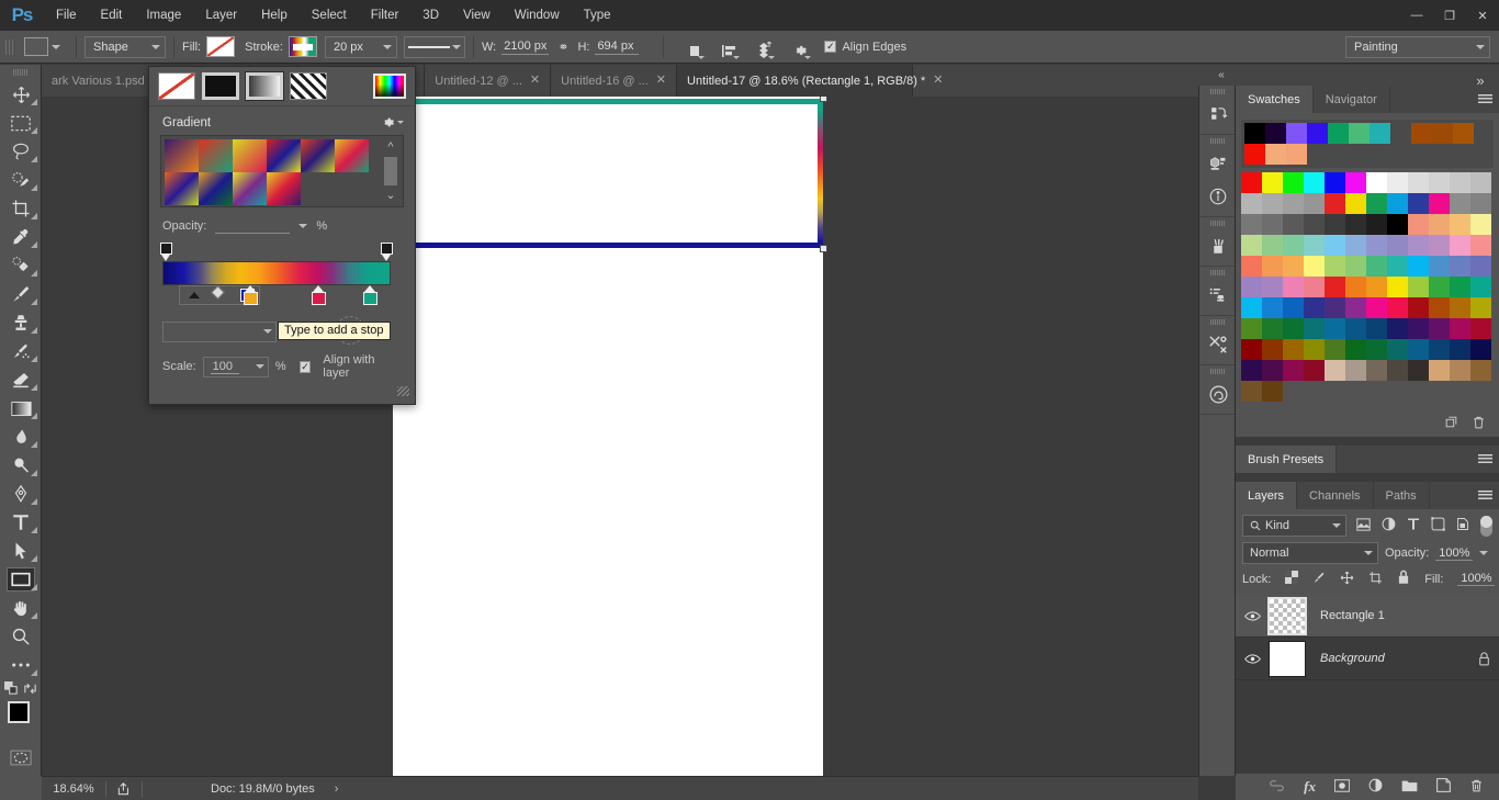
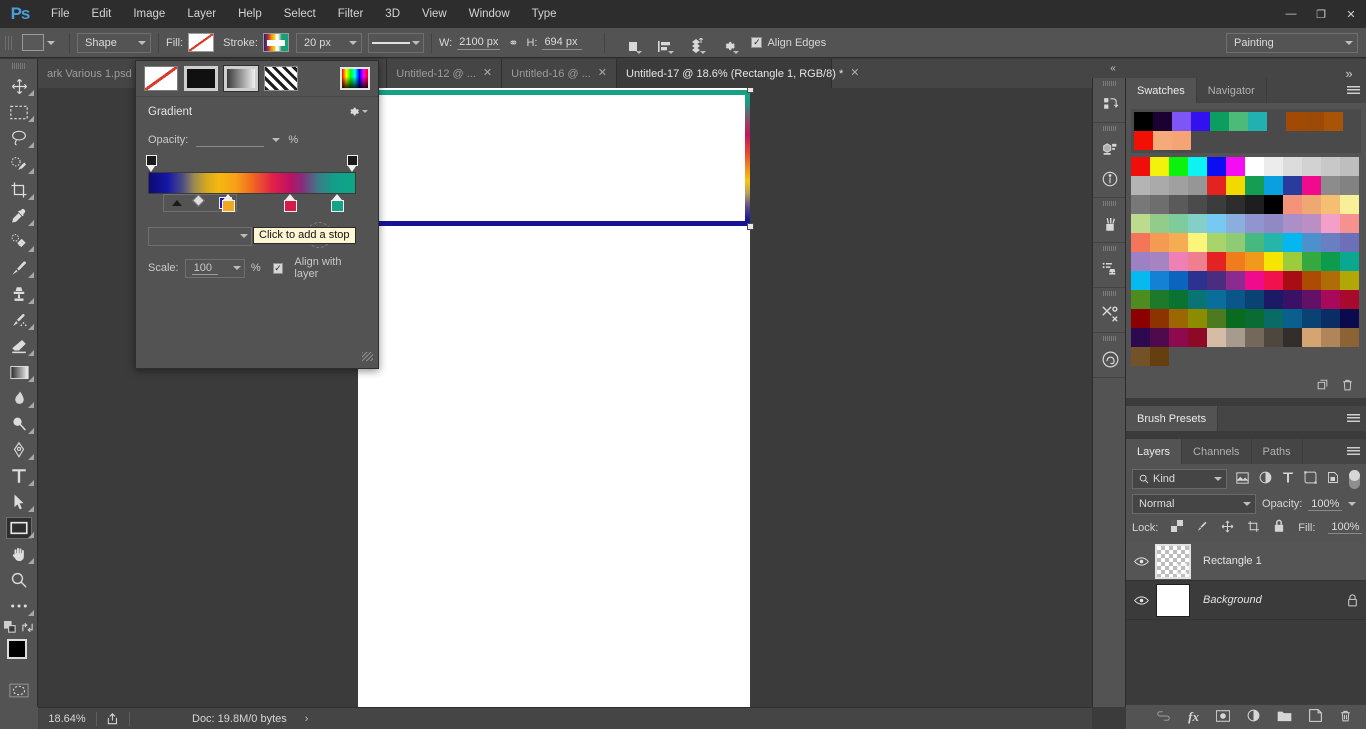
  Ps
  File
  Edit
  Image
  Layer
  Help
  Select
  Filter
  3D
  View
  Window
  Type
  —
  ❐
  ✕
  Shape
  Fill:
  Stroke:
  20 px
  W:
  2100 px
  ⚭
  H:
  694 px
  ✓
  Align Edges
  Painting
  ark Various 1.psd
  Untitled-12 @ ...
  ✕
  Untitled-16 @ ...
  ✕
  Untitled-17 @ 18.6% (Rectangle 1, RGB/8) *
  ✕
  »
  18.64%
  Doc: 19.8M/0 bytes
  ›
  «
  Swatches
  Navigator
  Brush Presets
  Layers
  Channels
  Paths
  Kind
  Normal
  Opacity:
  100%
  Lock:
  Fill:
  100%
  Rectangle 1
  Background
  fx
  Gradient
- ^
- ⌄
  Opacity:
  %
- Type to add a stop
+ Click to add a stop
  Scale:
  100
  %
  ✓
  Align with layer
